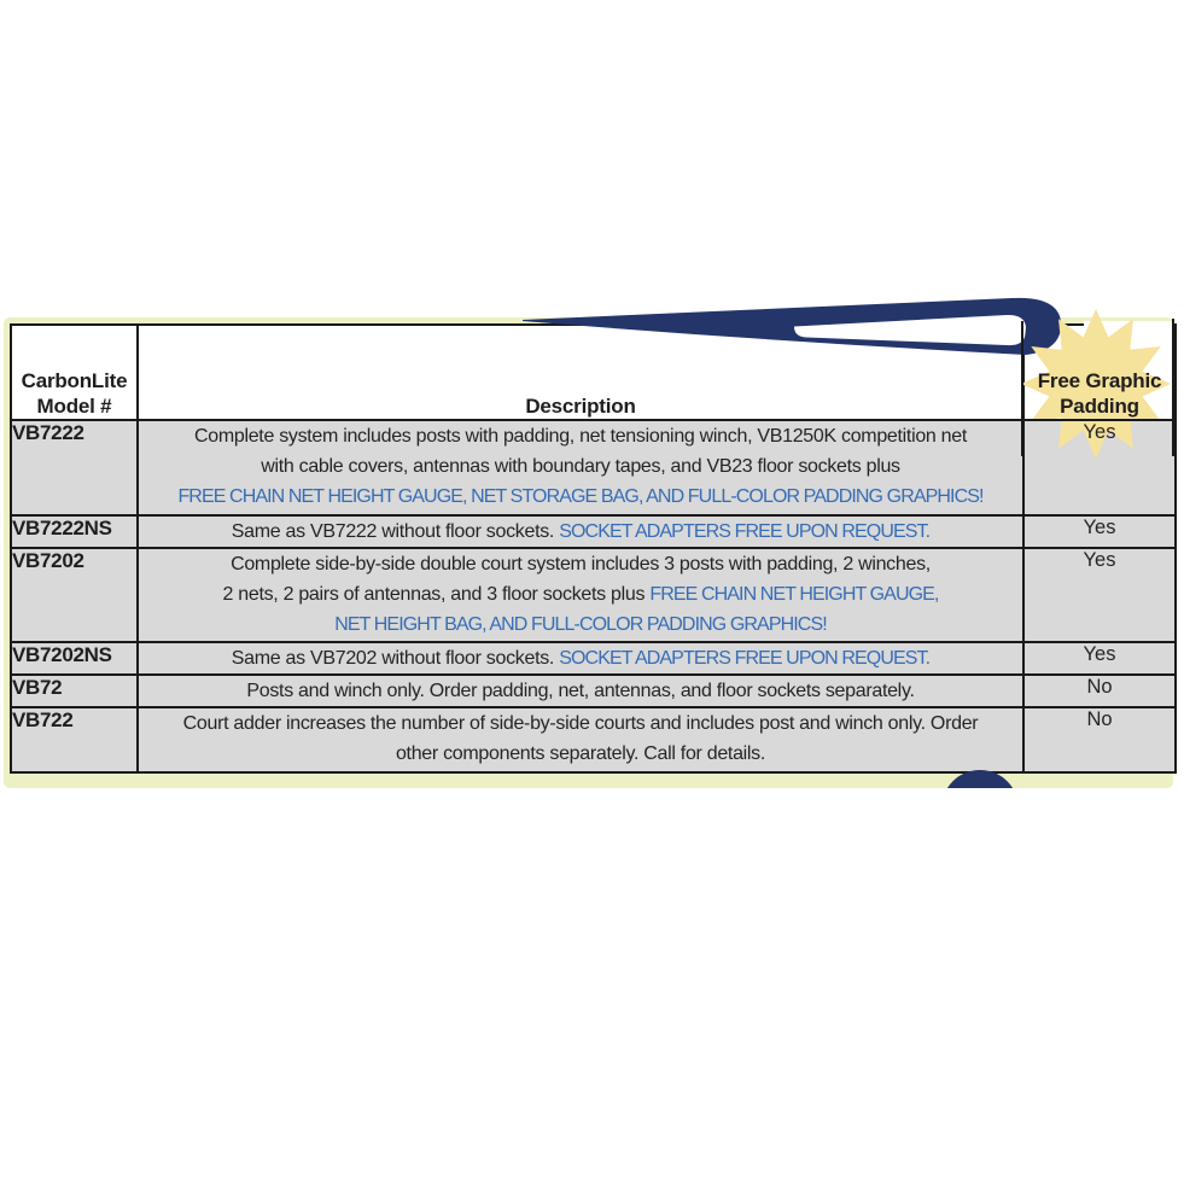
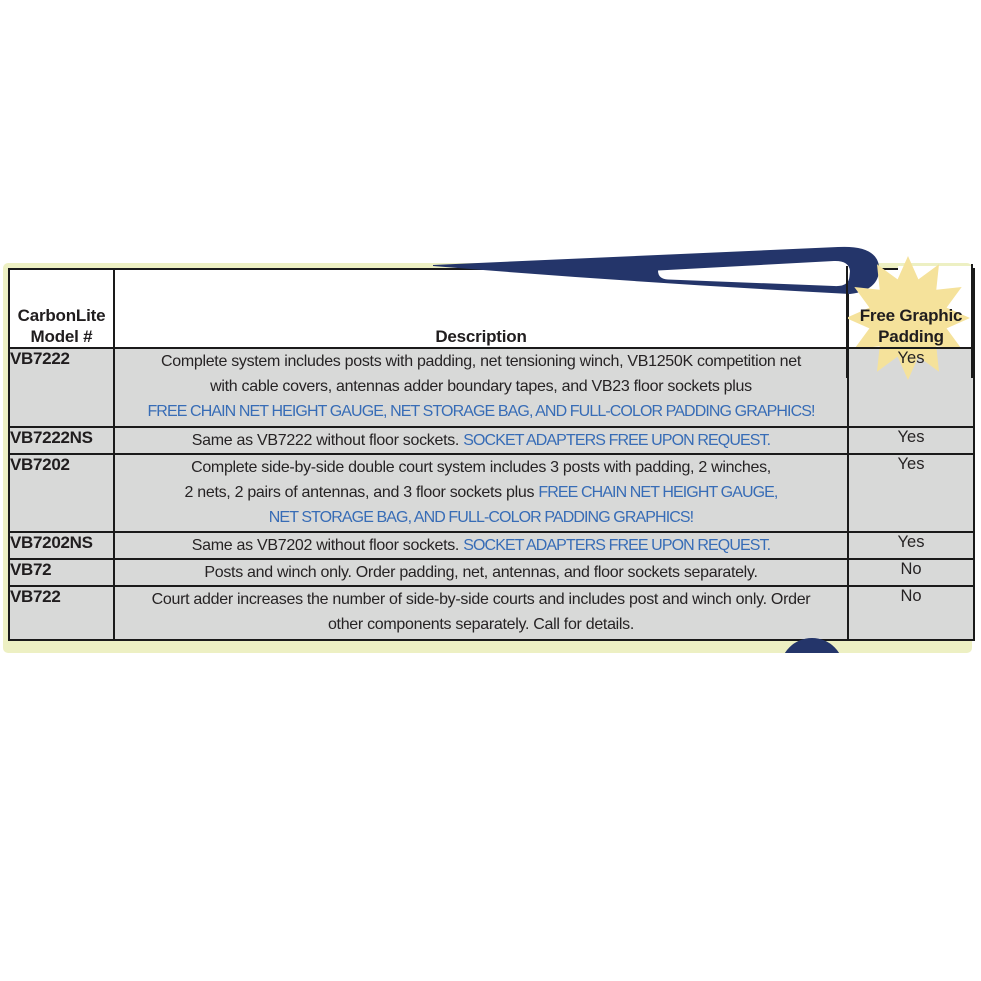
  CarbonLite Model #	Description	Free Graphic Padding
- VB7222	Complete system includes posts with padding, net tensioning winch, VB1250K competition netwith cable covers, antennas with boundary tapes, and VB23 floor sockets plusFREE CHAIN NET HEIGHT GAUGE, NET STORAGE BAG, AND FULL-COLOR PADDING GRAPHICS!	Yes
+ VB7222	Complete system includes posts with padding, net tensioning winch, VB1250K competition netwith cable covers, antennas adder boundary tapes, and VB23 floor sockets plusFREE CHAIN NET HEIGHT GAUGE, NET STORAGE BAG, AND FULL-COLOR PADDING GRAPHICS!	Yes
  VB7222NS	Same as VB7222 without floor sockets. SOCKET ADAPTERS FREE UPON REQUEST.	Yes
- VB7202	Complete side-by-side double court system includes 3 posts with padding, 2 winches,2 nets, 2 pairs of antennas, and 3 floor sockets plus FREE CHAIN NET HEIGHT GAUGE,NET HEIGHT BAG, AND FULL-COLOR PADDING GRAPHICS!	Yes
+ VB7202	Complete side-by-side double court system includes 3 posts with padding, 2 winches,2 nets, 2 pairs of antennas, and 3 floor sockets plus FREE CHAIN NET HEIGHT GAUGE,NET STORAGE BAG, AND FULL-COLOR PADDING GRAPHICS!	Yes
  VB7202NS	Same as VB7202 without floor sockets. SOCKET ADAPTERS FREE UPON REQUEST.	Yes
  VB72	Posts and winch only. Order padding, net, antennas, and floor sockets separately.	No
  VB722	Court adder increases the number of side-by-side courts and includes post and winch only. Orderother components separately. Call for details.	No
